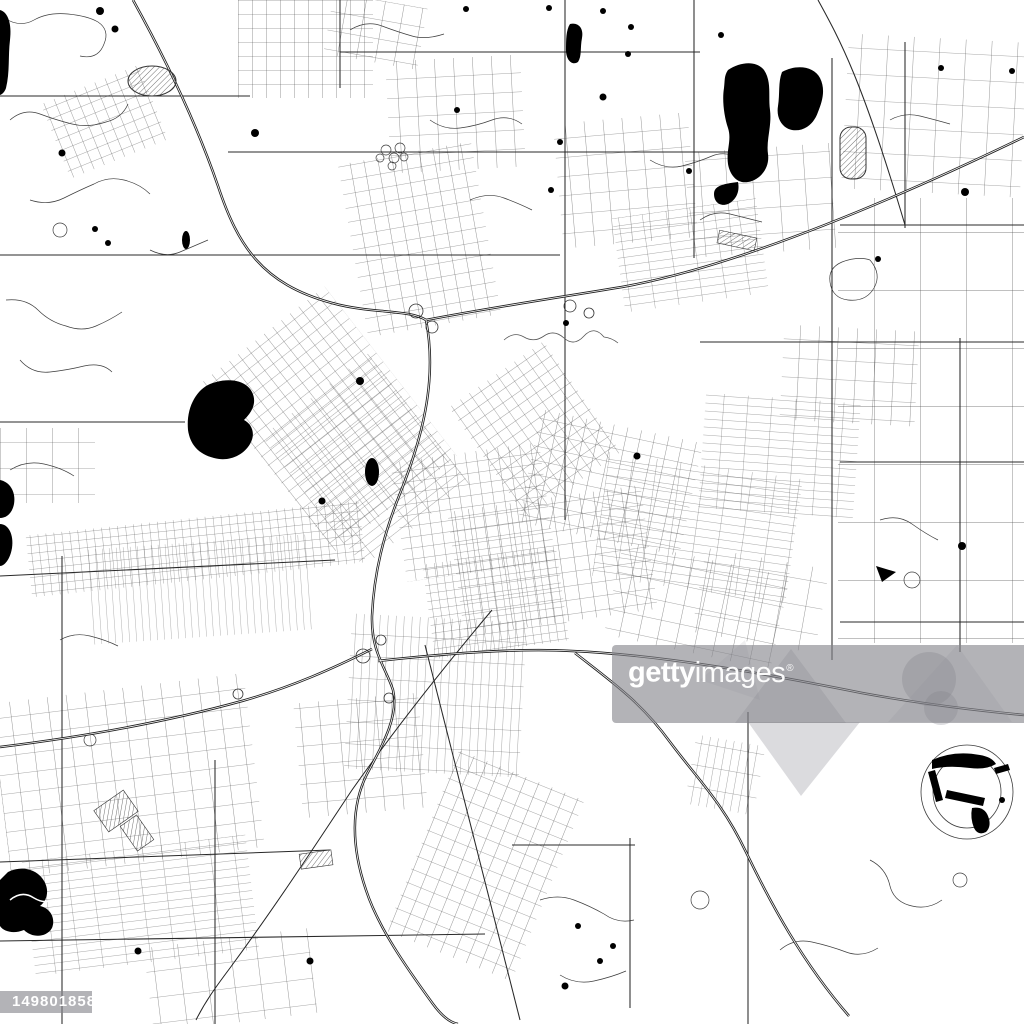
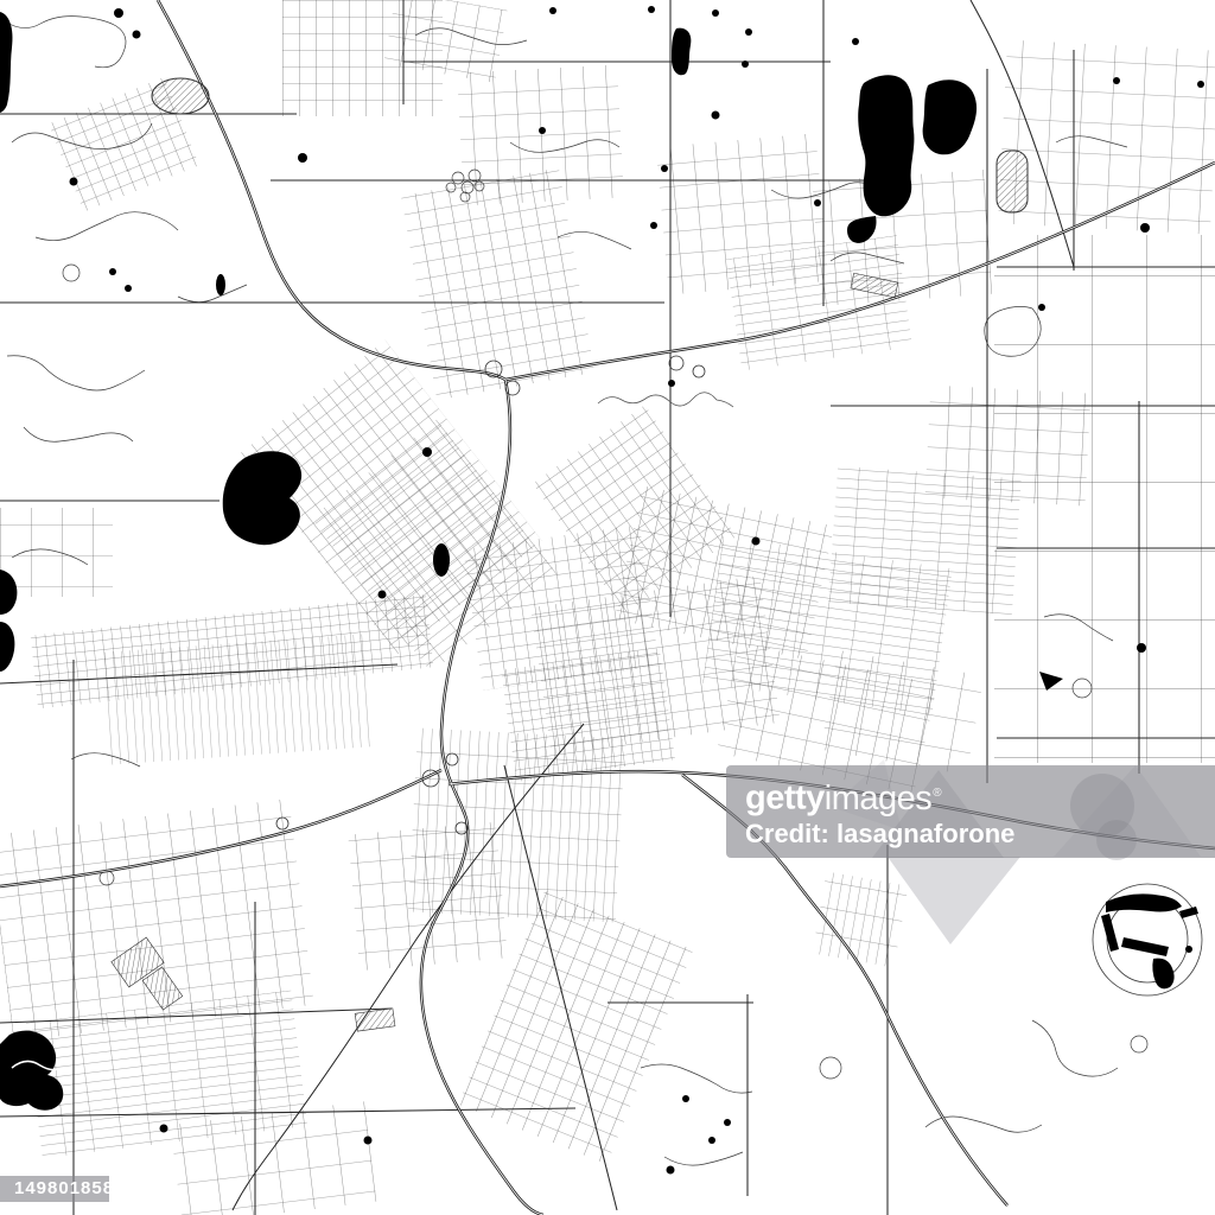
  gettyimages®
+ Credit: lasagnaforone
  1498018586
